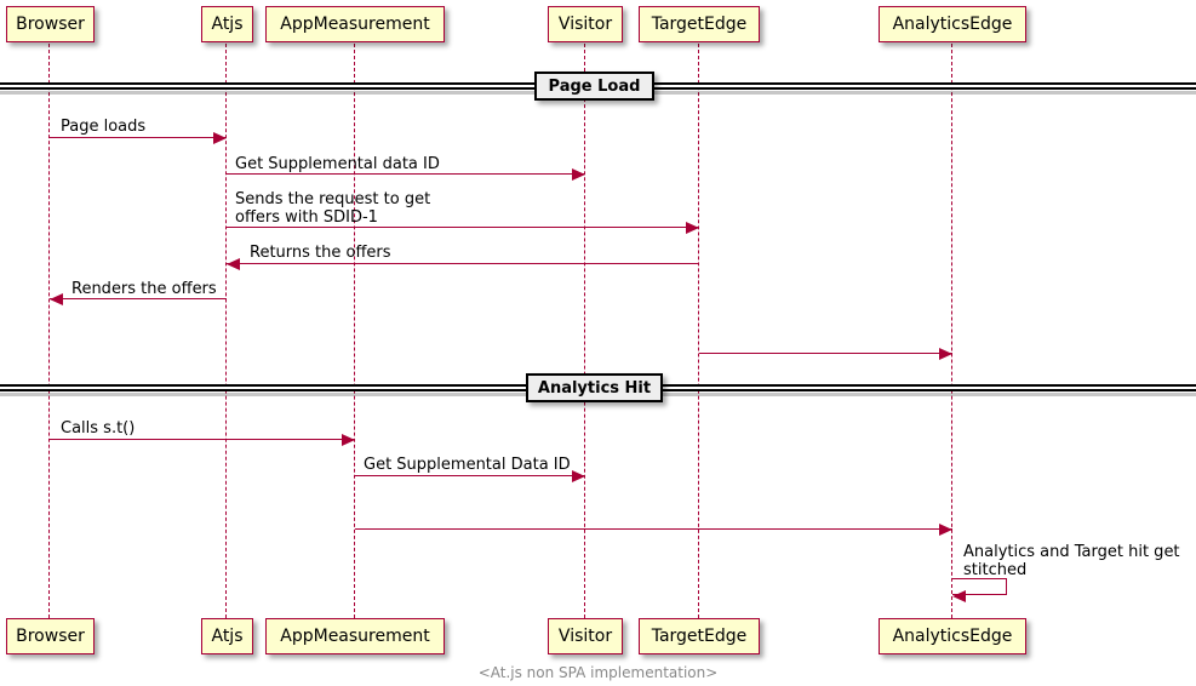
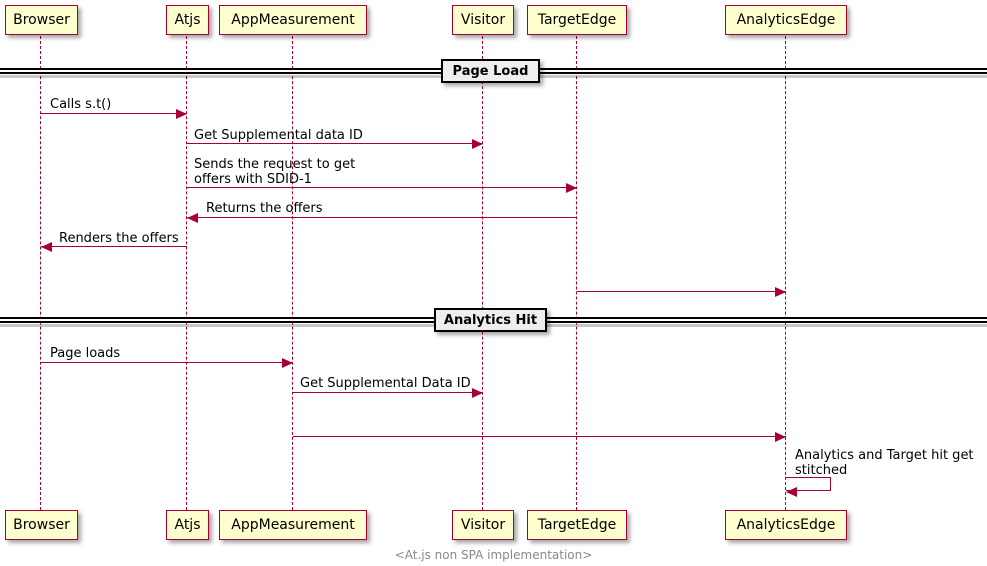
  Browser
  Atjs
  AppMeasurement
  Visitor
  TargetEdge
  AnalyticsEdge
  Browser
  Atjs
  AppMeasurement
  Visitor
  TargetEdge
  AnalyticsEdge
  Page Load
  Analytics Hit
- Page loads
+ Calls s.t()
  Get Supplemental data ID
  Sends the request to get
  offers with SDID-1
  Returns the offers
  Renders the offers
- Calls s.t()
+ Page loads
  Get Supplemental Data ID
  Analytics and Target hit get
  stitched
  <At.js non SPA implementation>
